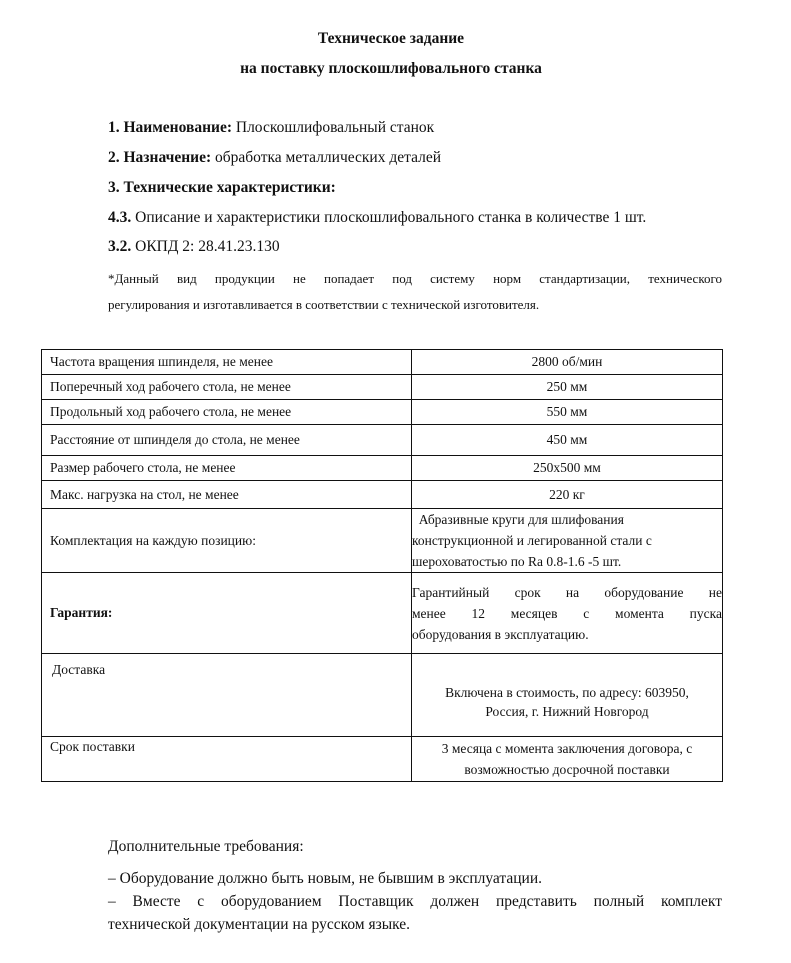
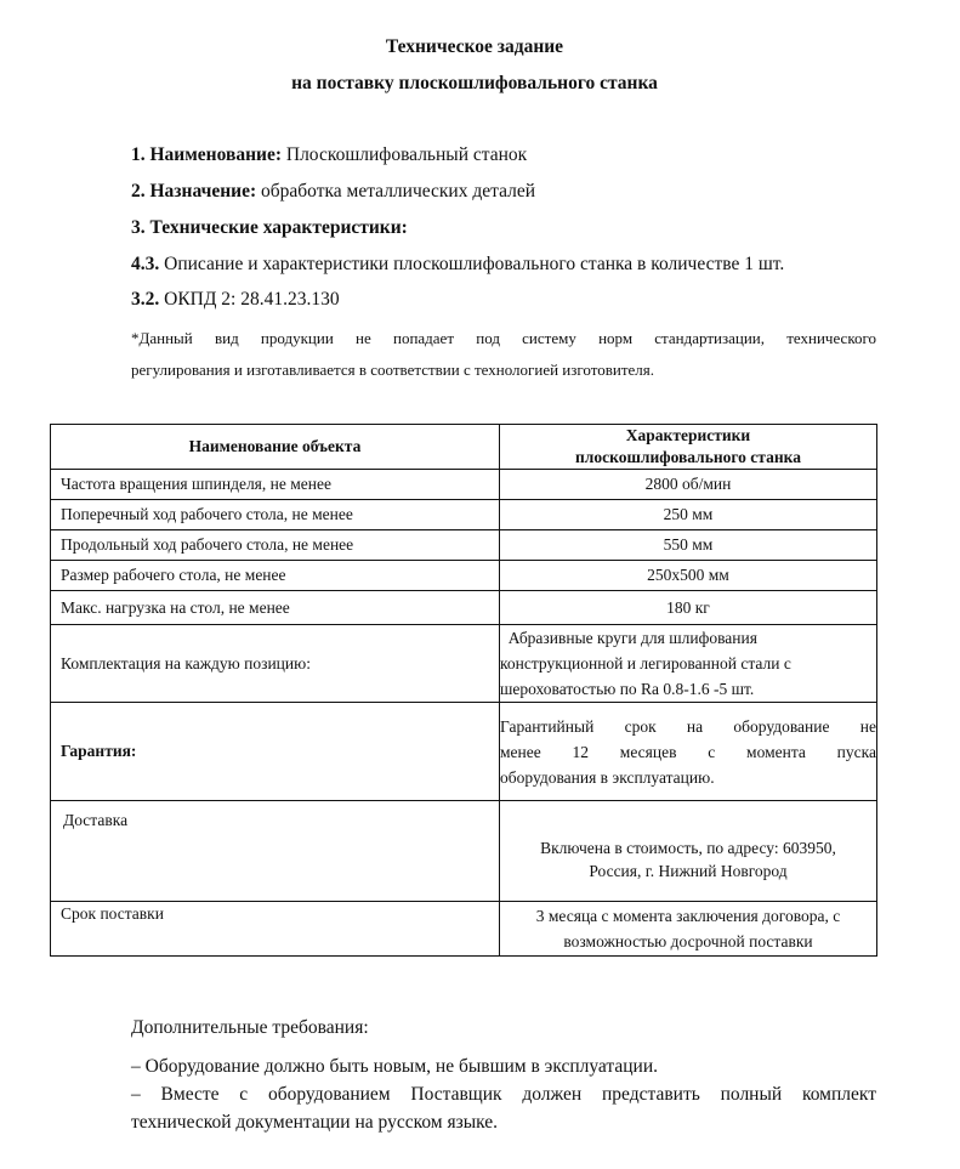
  Техническое задание
  на поставку плоскошлифовального станка
  1. Наименование: Плоскошлифовальный станок
  2. Назначение: обработка металлических деталей
  3. Технические характеристики:
  4.3. Описание и характеристики плоскошлифовального станка в количестве 1 шт.
  3.2. ОКПД 2: 28.41.23.130
  *Данный вид продукции не попадает под систему норм стандартизации, технического
- регулирования и изготавливается в соответствии с технической изготовителя.
+ регулирования и изготавливается в соответствии с технологией изготовителя.
+ Наименование объекта	Характеристики плоскошлифовального станка
  Частота вращения шпинделя, не менее	2800 об/мин
  Поперечный ход рабочего стола, не менее	250 мм
  Продольный ход рабочего стола, не менее	550 мм
- Расстояние от шпинделя до стола, не менее	450 мм
  Размер рабочего стола, не менее	250х500 мм
- Макс. нагрузка на стол, не менее	220 кг
+ Макс. нагрузка на стол, не менее	180 кг
  Комплектация на каждую позицию:	Абразивные круги для шлифования конструкционной и легированной стали с шероховатостью по Ra 0.8-1.6 -5 шт.
  Гарантия:	Гарантийный срок на оборудование не менее 12 месяцев с момента пуска оборудования в эксплуатацию.
  Доставка	Включена в стоимость, по адресу: 603950, Россия, г. Нижний Новгород
  Срок поставки	3 месяца с момента заключения договора, с возможностью досрочной поставки
  Дополнительные требования:
  – Оборудование должно быть новым, не бывшим в эксплуатации.
  – Вместе с оборудованием Поставщик должен представить полный комплект
  технической документации на русском языке.
